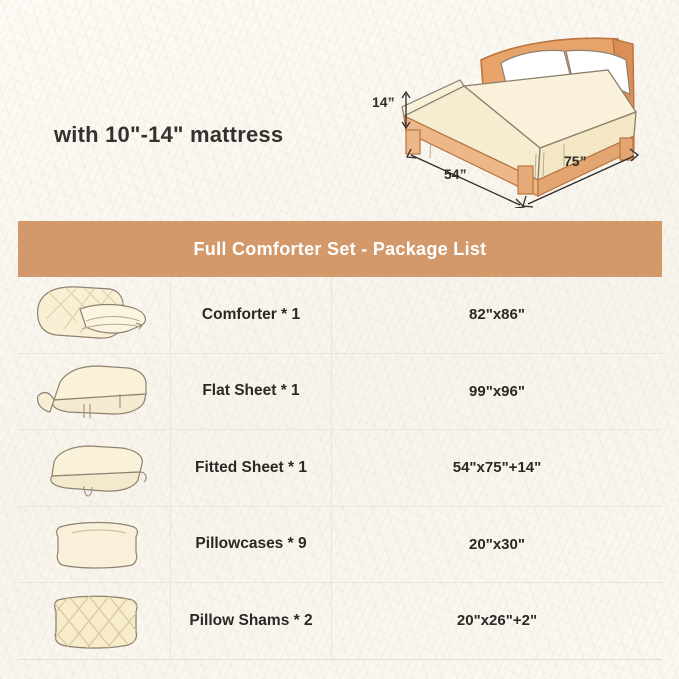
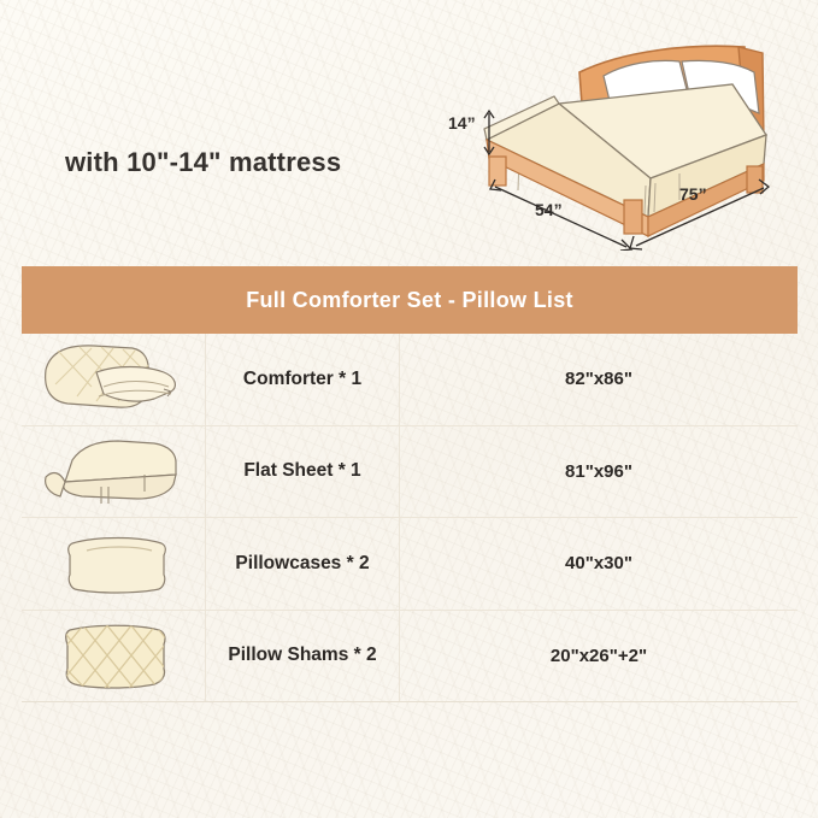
  with 10"-14" mattress
  14”
  54”
  75”
- Full Comforter Set - Package List
+ Full Comforter Set - Pillow List
  Comforter * 1
  82"x86"
  Flat Sheet * 1
- 99"x96"
+ 81"x96"
- Fitted Sheet * 1
- 54"x75"+14"
- Pillowcases * 9
+ Pillowcases * 2
- 20"x30"
+ 40"x30"
  Pillow Shams * 2
  20"x26"+2"
